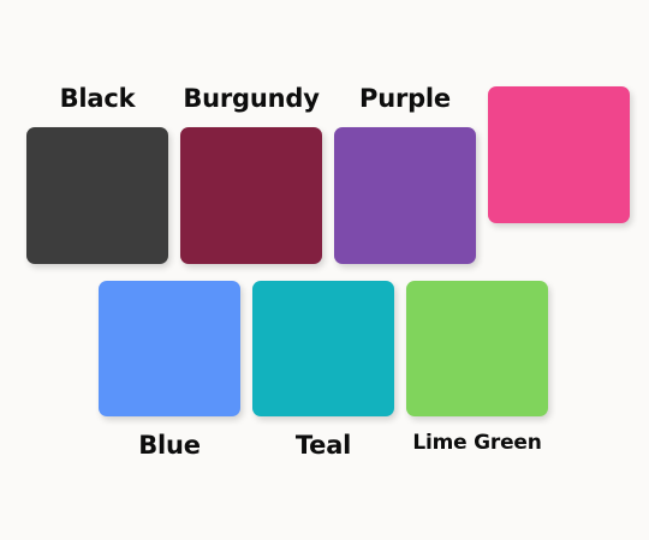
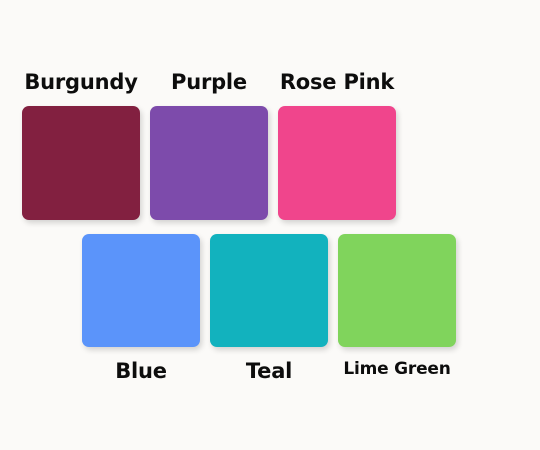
- Black
  Burgundy
  Purple
+ Rose Pink
  Blue
  Teal
  Lime Green
